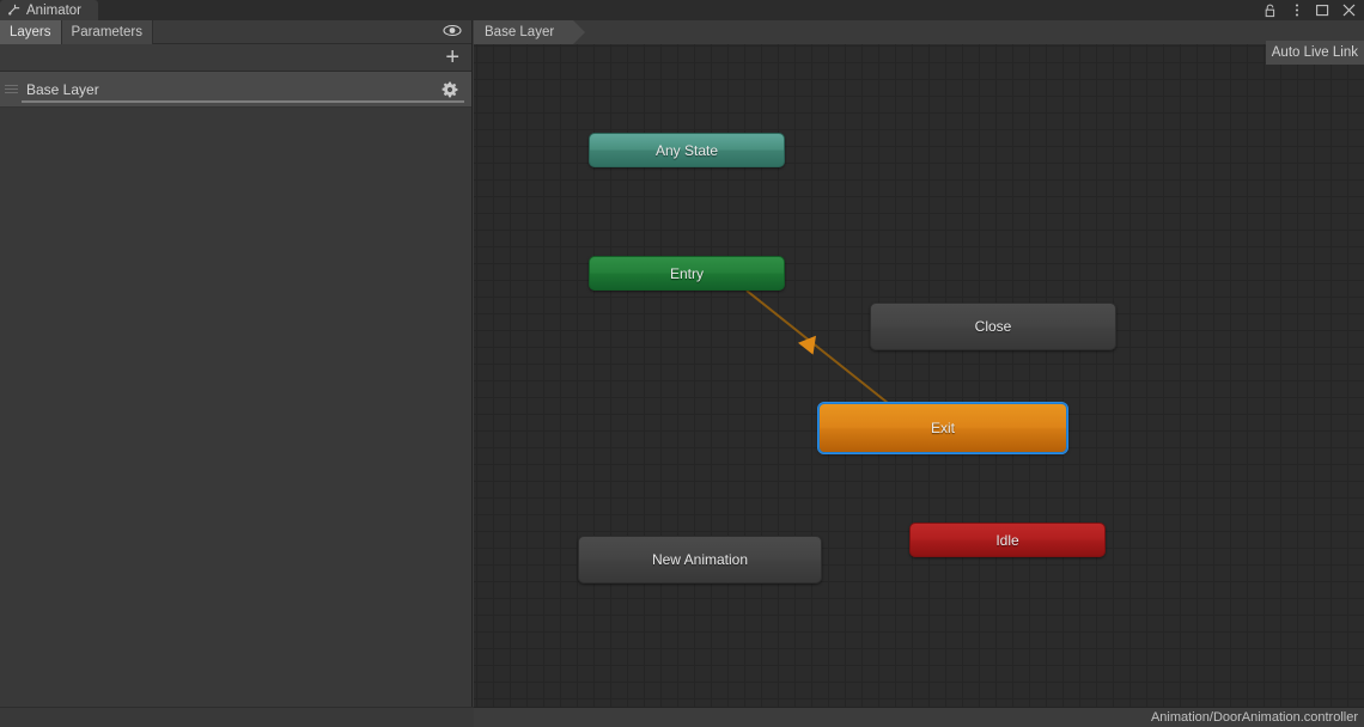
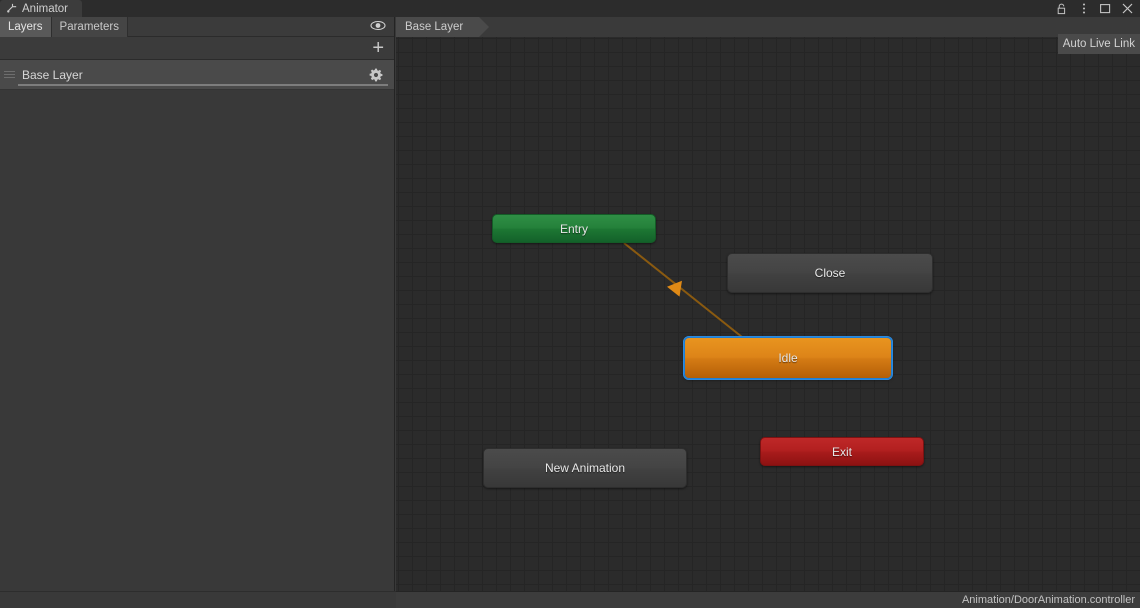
  Animator
  Layers
  Parameters
  +
  Base Layer
  Base Layer
- Any State
  Entry
  Close
- Exit
+ Idle
  New Animation
- Idle
+ Exit
  Auto Live Link
  Animation/DoorAnimation.controller
